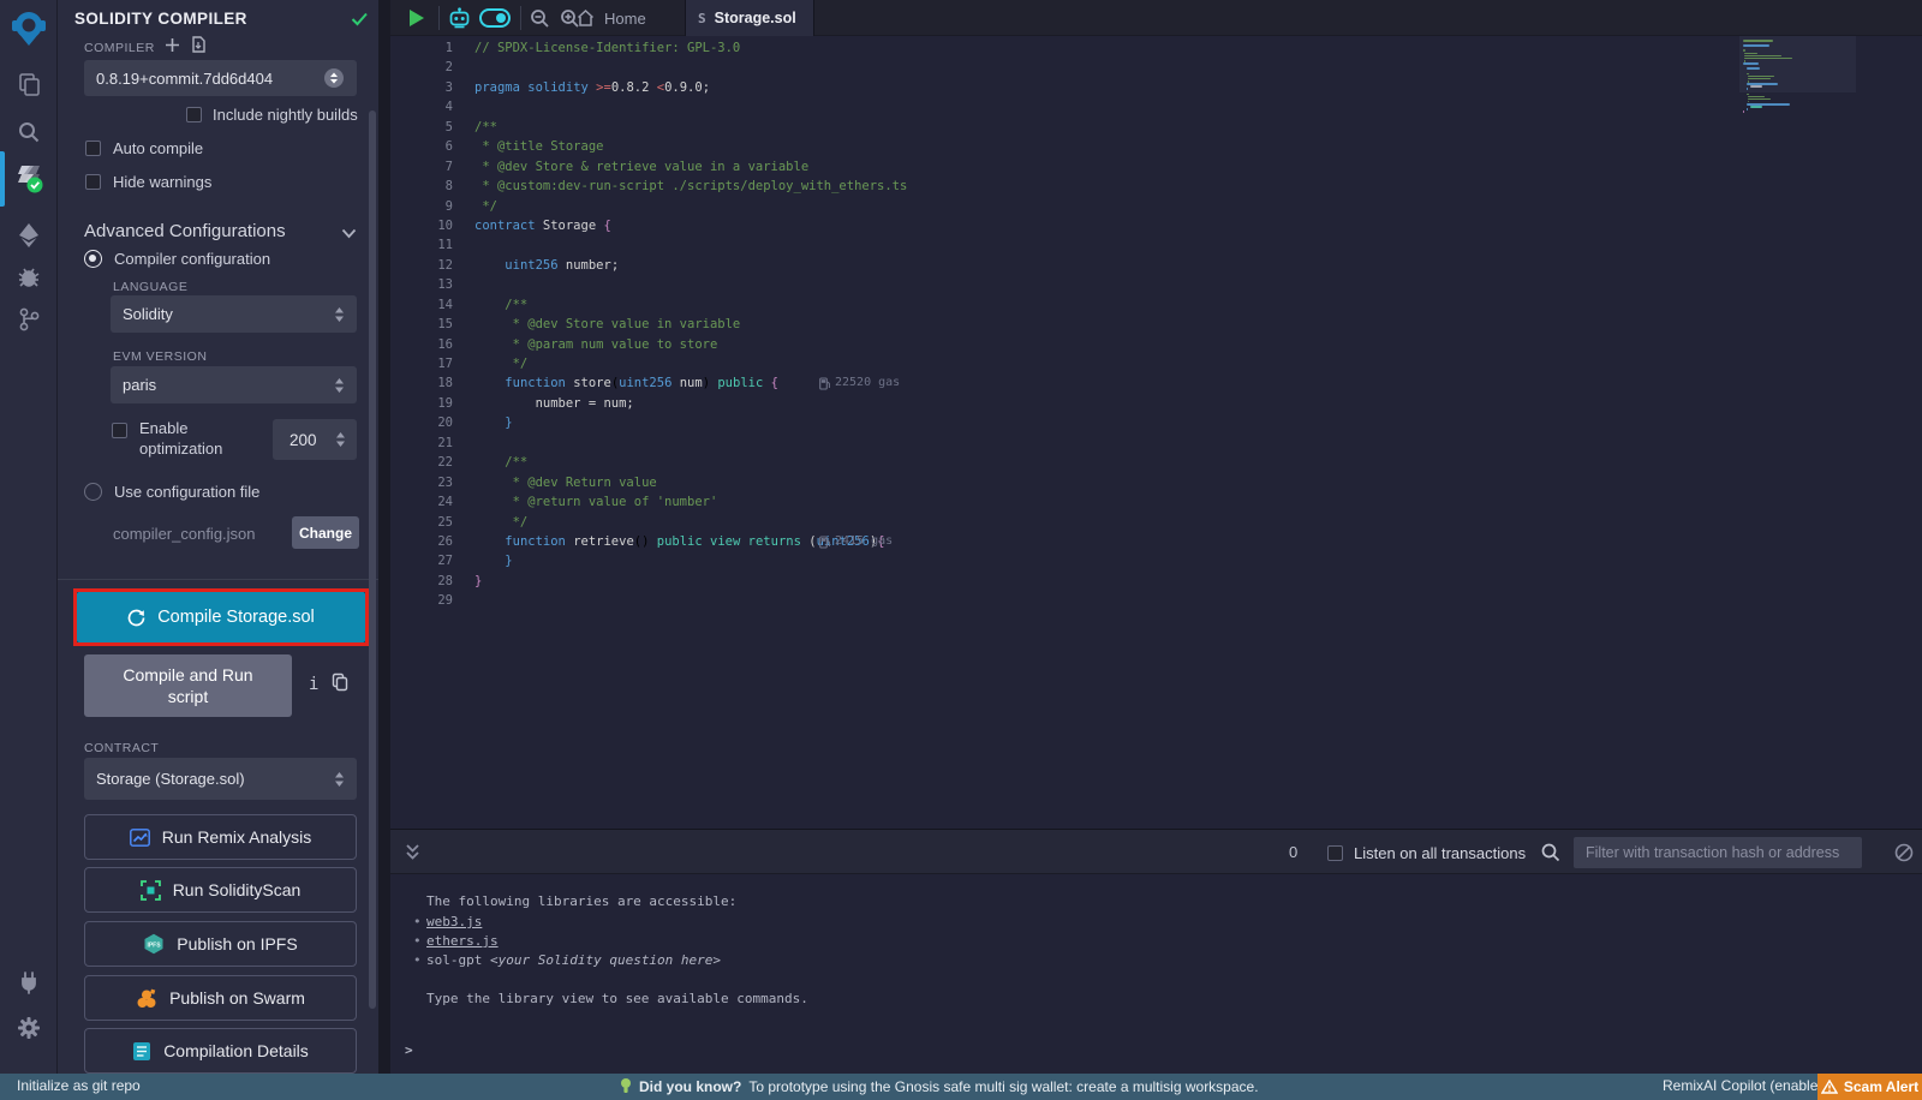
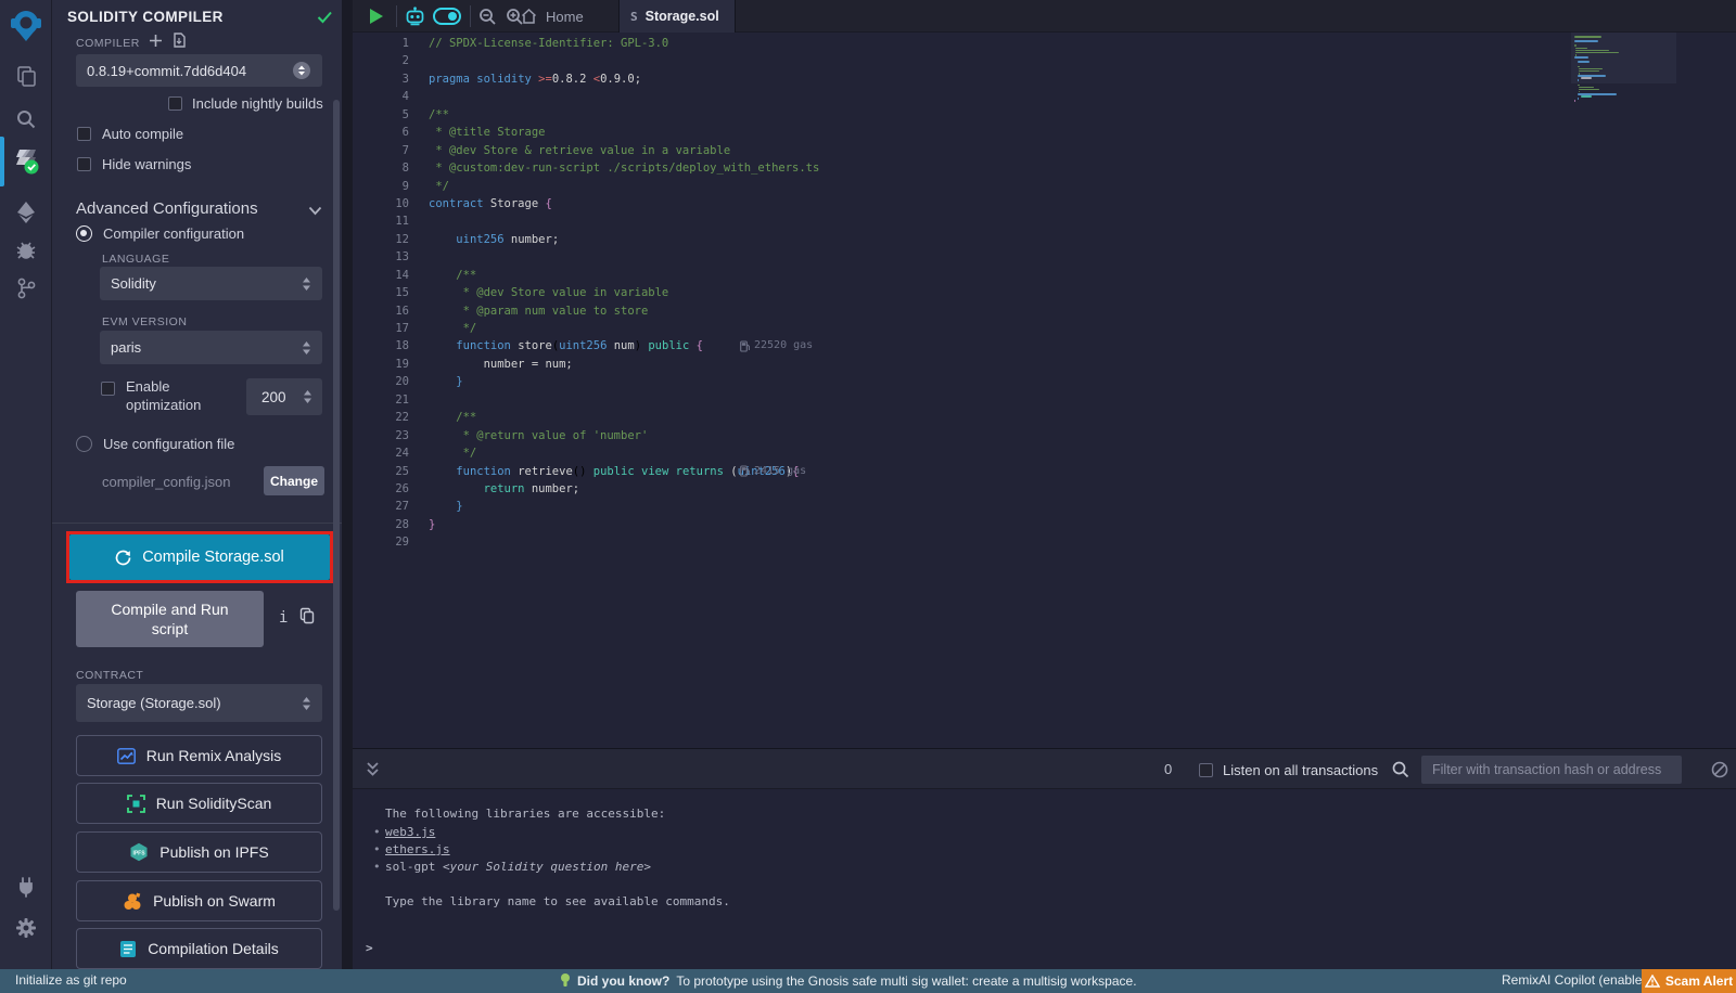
  SOLIDITY COMPILER
  COMPILER
  0.8.19+commit.7dd6d404
  Include nightly builds
  Auto compile
  Hide warnings
  Advanced Configurations
  Compiler configuration
  LANGUAGE
  Solidity
  EVM VERSION
  paris
  Enable optimization
  200
  Use configuration file
  compiler_config.json
  Change
  Compile Storage.sol
  Compile and Run
  script
  i
  CONTRACT
  Storage (Storage.sol)
  Run Remix Analysis
  Run SolidityScan
  Publish on IPFS
  Publish on Swarm
  Compilation Details
  Home
  S
  Storage.sol
  1
  2
  3
  4
  5
  6
  7
  8
  9
  10
  11
  12
  13
  14
  15
  16
  17
  18
  19
  20
  21
  22
  23
  24
  25
  26
  27
  28
  29
  // SPDX-License-Identifier: GPL-3.0
  pragma solidity >=0.8.2 <0.9.0;
  /**
  * @title Storage
  * @dev Store & retrieve value in a variable
  * @custom:dev-run-script ./scripts/deploy_with_ethers.ts
  */
  contract Storage {
  uint256 number;
  /**
  * @dev Store value in variable
  * @param num value to store
  */
  function store(uint256 num) public {
  22520 gas
  number = num;
  }
  /**
- * @dev Return value
  * @return value of 'number'
  */
  function retrieve() public view returns ( int256){
  2415 gas
+ return number;
  }
  }
  0
  Listen on all transactions
  Filter with transaction hash or address
  The following libraries are accessible:
  •
  web3.js
  •
  ethers.js
  •
  sol-gpt <your Solidity question here>
- Type the library view to see available commands.
+ Type the library name to see available commands.
  >
  Initialize as git repo
  Did you know?
  To prototype using the Gnosis safe multi sig wallet: create a multisig workspace.
  RemixAI Copilot (enable
  Scam Alert
